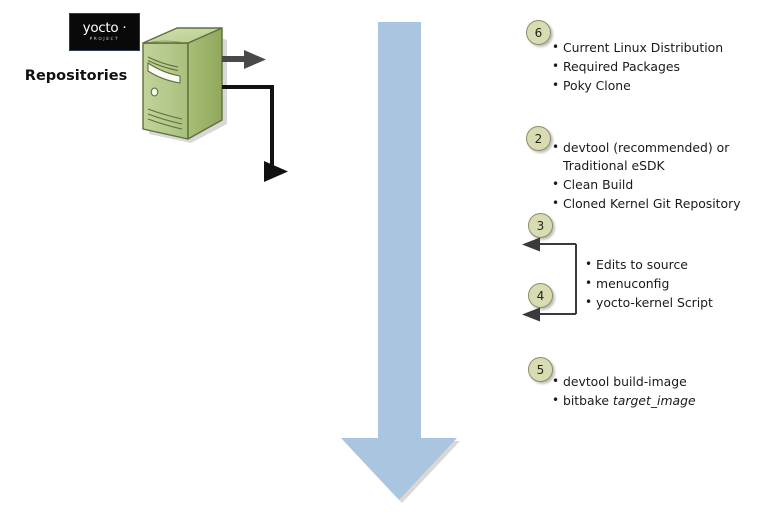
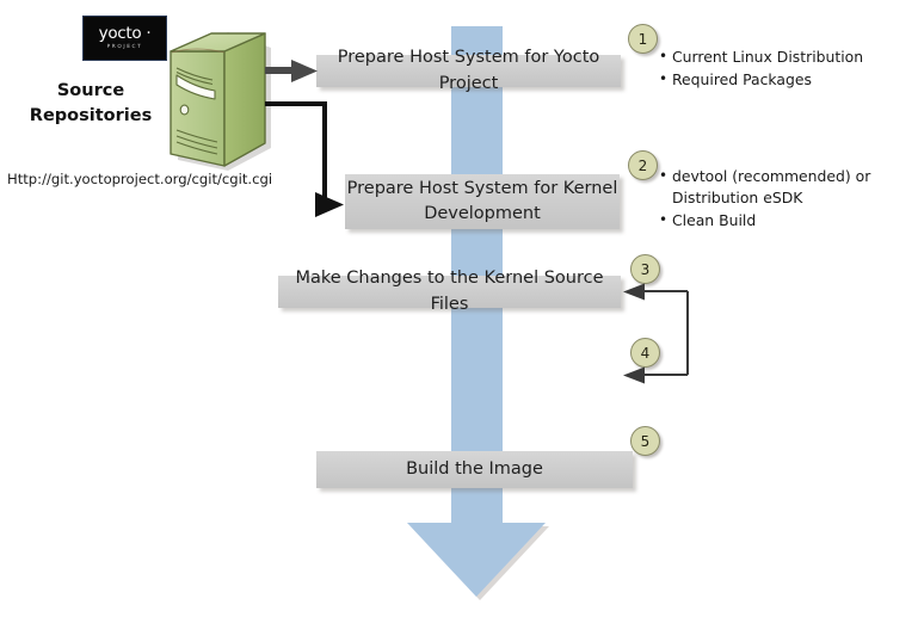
  yocto ·
+ Source
  Repositories
+ Http://git.yoctoproject.org/cgit/cgit.cgi
+ Prepare Host System for Yocto Project
+ Prepare Host System for Kernel Development
+ Make Changes to the Kernel Source Files
+ Build the Image
- 6
+ 1
  2
  3
  4
  5
  Current Linux Distribution
  Required Packages
- Poky Clone
- devtool (recommended) or Traditional eSDK
+ devtool (recommended) or Distribution eSDK
  Clean Build
- Cloned Kernel Git Repository
- Edits to source
- menuconfig
- yocto-kernel Script
- devtool build-image
- bitbake target_image
